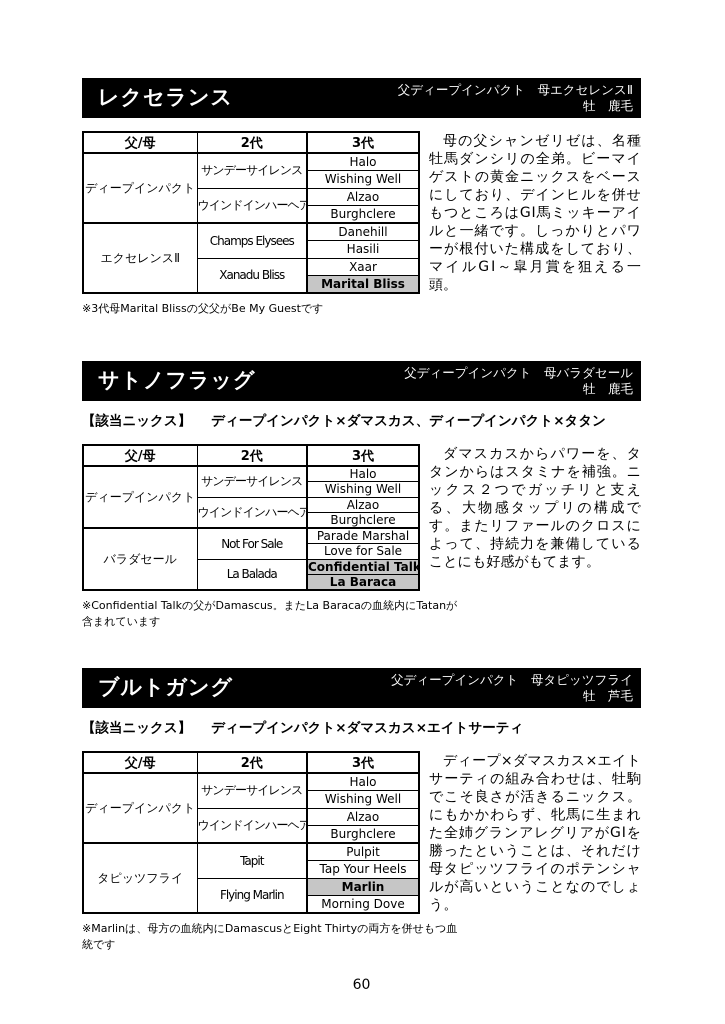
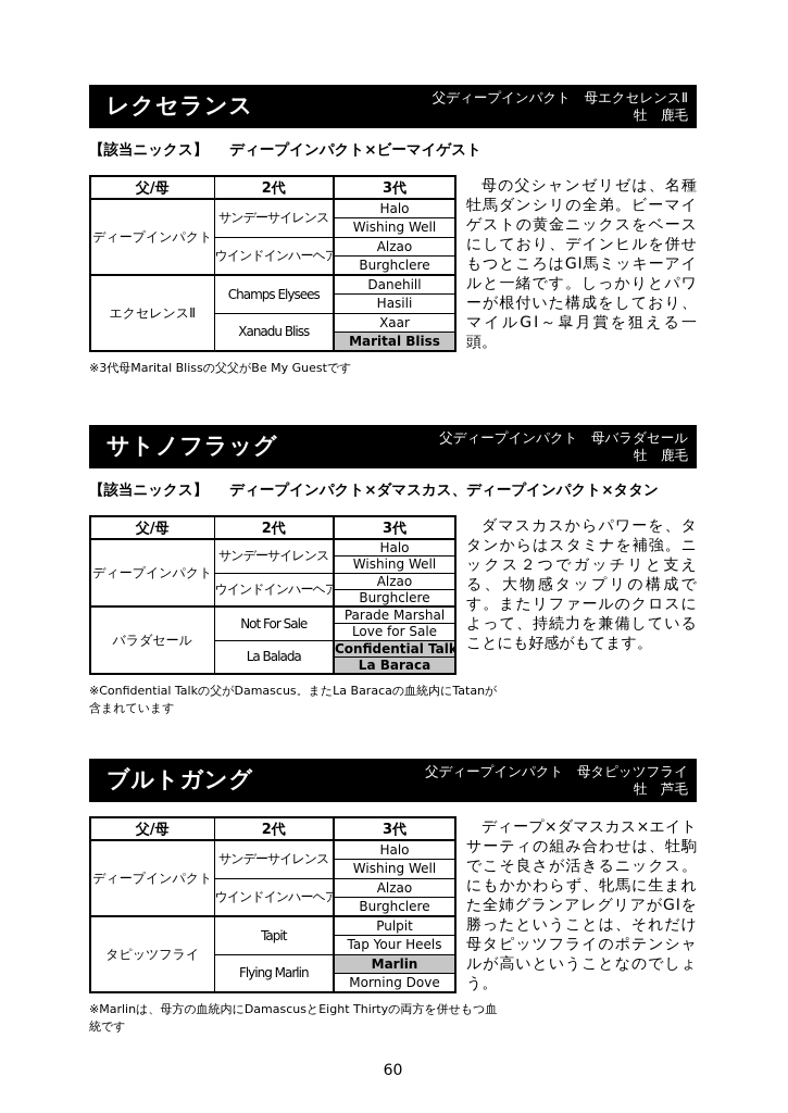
  レクセランス
  父ディープインパクト 母エクセレンスⅡ
  牡 鹿毛
+ 【該当ニックス】 ディープインパクト×ビーマイゲスト
  父/母	2代	3代
  ディープインパクト	サンデーサイレンス	Halo
  Wishing Well
  ウインドインハーヘア	Alzao
  Burghclere
  エクセレンスⅡ	Champs Elysees	Danehill
  Hasili
  Xanadu Bliss	Xaar
  Marital Bliss
  母の父シャンゼリゼは、名種牡馬ダンシリの全弟。ビーマイゲストの黄金ニックスをベースにしており、デインヒルを併せもつところはGⅠ馬ミッキーアイルと一緒です。しっかりとパワーが根付いた構成をしており、マイルGⅠ～皐月賞を狙える一頭。
  ※3代母Marital Blissの父父がBe My Guestです
  サトノフラッグ
  父ディープインパクト 母バラダセール
  牡 鹿毛
  【該当ニックス】 ディープインパクト×ダマスカス、ディープインパクト×タタン
  父/母	2代	3代
  ディープインパクト	サンデーサイレンス	Halo
  Wishing Well
  ウインドインハーヘア	Alzao
  Burghclere
  バラダセール	Not For Sale	Parade Marshal
  Love for Sale
  La Balada	Confidential Talk
  La Baraca
  ダマスカスからパワーを、タタンからはスタミナを補強。ニックス２つでガッチリと支える、大物感タップリの構成です。またリファールのクロスによって、持続力を兼備していることにも好感がもてます。
  ※Confidential Talkの父がDamascus。またLa Baracaの血統内にTatanが含まれています
  ブルトガング
  父ディープインパクト 母タピッツフライ
  牡 芦毛
- 【該当ニックス】 ディープインパクト×ダマスカス×エイトサーティ
  父/母	2代	3代
  ディープインパクト	サンデーサイレンス	Halo
  Wishing Well
  ウインドインハーヘア	Alzao
  Burghclere
  タピッツフライ	Tapit	Pulpit
  Tap Your Heels
  Flying Marlin	Marlin
  Morning Dove
  ディープ×ダマスカス×エイトサーティの組み合わせは、牡駒でこそ良さが活きるニックス。にもかかわらず、牝馬に生まれた全姉グランアレグリアがGⅠを勝ったということは、それだけ母タピッツフライのポテンシャルが高いということなのでしょう。
  ※Marlinは、母方の血統内にDamascusとEight Thirtyの両方を併せもつ血統です
  60
